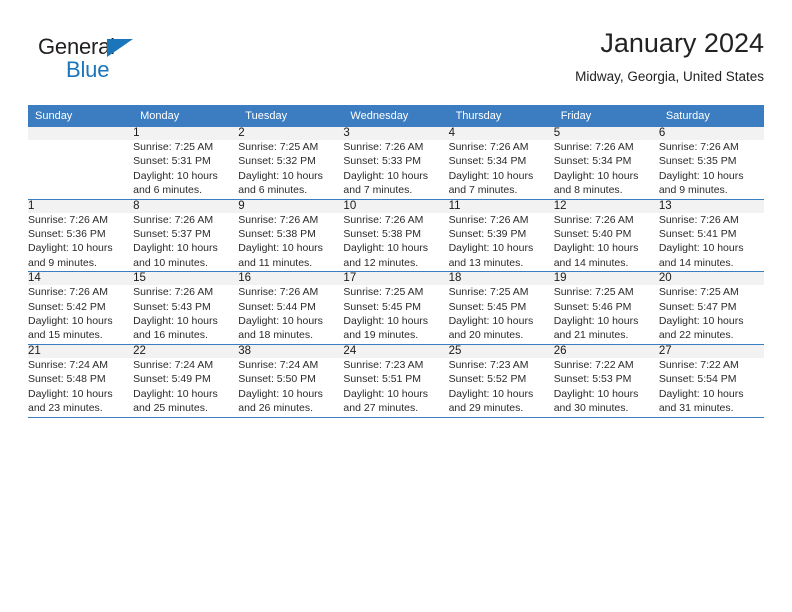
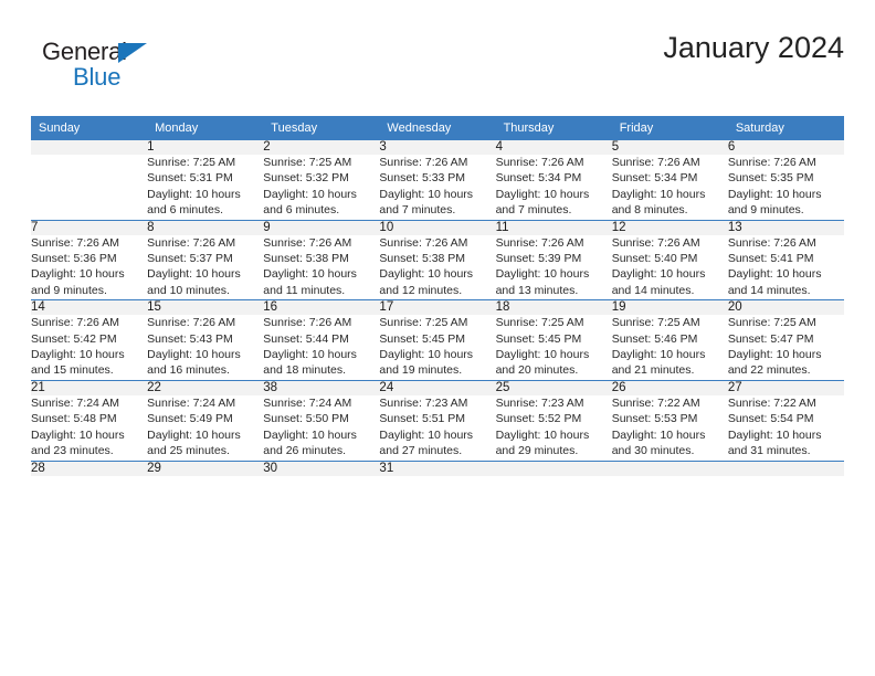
  General
  Blue
  January 2024
- Midway, Georgia, United States
  Sunday	Monday	Tuesday	Wednesday	Thursday	Friday	Saturday
  	1	2	3	4	5	6
  	Sunrise: 7:25 AMSunset: 5:31 PMDaylight: 10 hoursand 6 minutes.	Sunrise: 7:25 AMSunset: 5:32 PMDaylight: 10 hoursand 6 minutes.	Sunrise: 7:26 AMSunset: 5:33 PMDaylight: 10 hoursand 7 minutes.	Sunrise: 7:26 AMSunset: 5:34 PMDaylight: 10 hoursand 7 minutes.	Sunrise: 7:26 AMSunset: 5:34 PMDaylight: 10 hoursand 8 minutes.	Sunrise: 7:26 AMSunset: 5:35 PMDaylight: 10 hoursand 9 minutes.
- 1	8	9	10	11	12	13
+ 7	8	9	10	11	12	13
  Sunrise: 7:26 AMSunset: 5:36 PMDaylight: 10 hoursand 9 minutes.	Sunrise: 7:26 AMSunset: 5:37 PMDaylight: 10 hoursand 10 minutes.	Sunrise: 7:26 AMSunset: 5:38 PMDaylight: 10 hoursand 11 minutes.	Sunrise: 7:26 AMSunset: 5:38 PMDaylight: 10 hoursand 12 minutes.	Sunrise: 7:26 AMSunset: 5:39 PMDaylight: 10 hoursand 13 minutes.	Sunrise: 7:26 AMSunset: 5:40 PMDaylight: 10 hoursand 14 minutes.	Sunrise: 7:26 AMSunset: 5:41 PMDaylight: 10 hoursand 14 minutes.
  14	15	16	17	18	19	20
  Sunrise: 7:26 AMSunset: 5:42 PMDaylight: 10 hoursand 15 minutes.	Sunrise: 7:26 AMSunset: 5:43 PMDaylight: 10 hoursand 16 minutes.	Sunrise: 7:26 AMSunset: 5:44 PMDaylight: 10 hoursand 18 minutes.	Sunrise: 7:25 AMSunset: 5:45 PMDaylight: 10 hoursand 19 minutes.	Sunrise: 7:25 AMSunset: 5:45 PMDaylight: 10 hoursand 20 minutes.	Sunrise: 7:25 AMSunset: 5:46 PMDaylight: 10 hoursand 21 minutes.	Sunrise: 7:25 AMSunset: 5:47 PMDaylight: 10 hoursand 22 minutes.
  21	22	38	24	25	26	27
  Sunrise: 7:24 AMSunset: 5:48 PMDaylight: 10 hoursand 23 minutes.	Sunrise: 7:24 AMSunset: 5:49 PMDaylight: 10 hoursand 25 minutes.	Sunrise: 7:24 AMSunset: 5:50 PMDaylight: 10 hoursand 26 minutes.	Sunrise: 7:23 AMSunset: 5:51 PMDaylight: 10 hoursand 27 minutes.	Sunrise: 7:23 AMSunset: 5:52 PMDaylight: 10 hoursand 29 minutes.	Sunrise: 7:22 AMSunset: 5:53 PMDaylight: 10 hoursand 30 minutes.	Sunrise: 7:22 AMSunset: 5:54 PMDaylight: 10 hoursand 31 minutes.
+ 28	29	30	31
